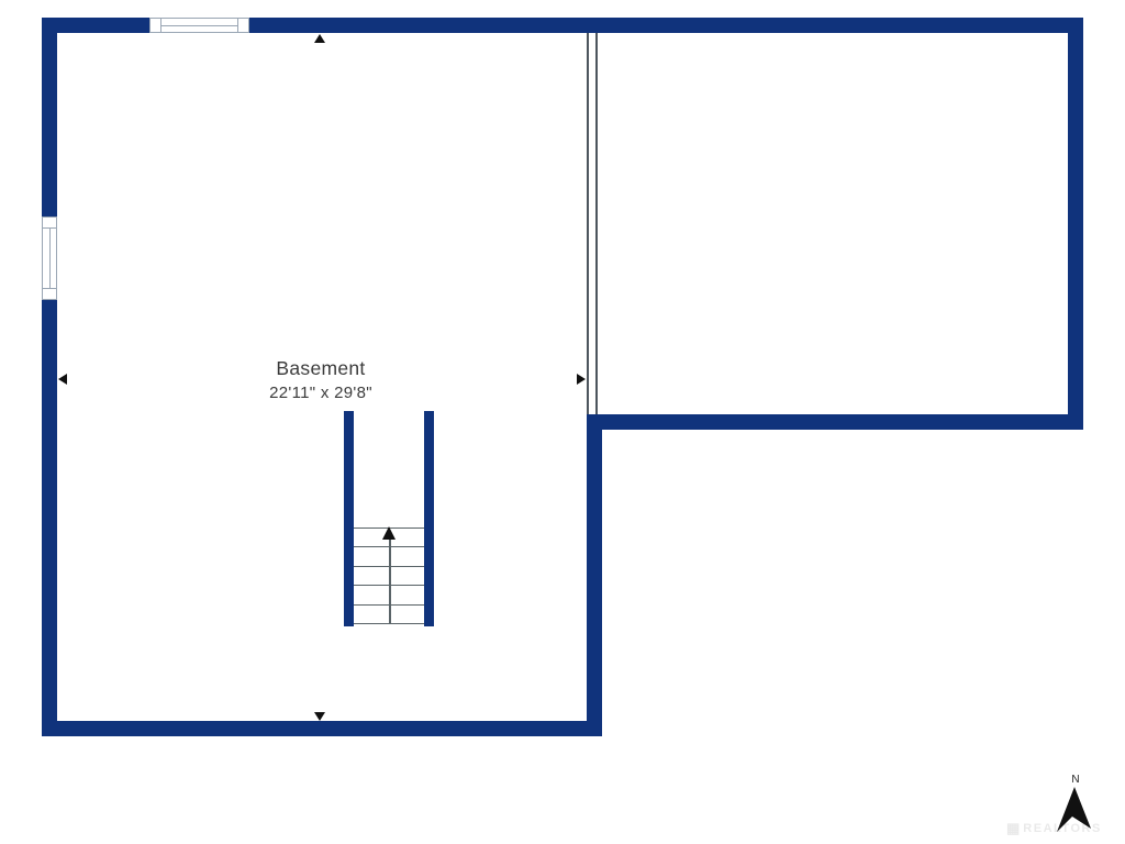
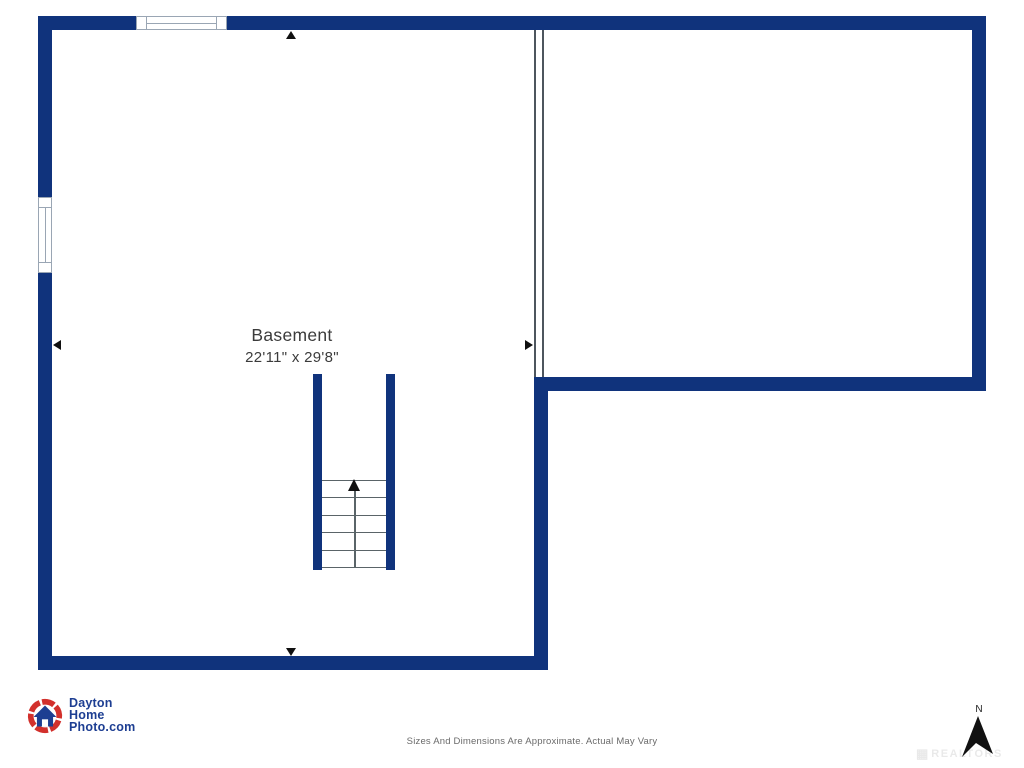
  Basement
  22'11" x 29'8"
+ Dayton
+ Home
+ Photo.com
+ Sizes And Dimensions Are Approximate. Actual May Vary
  REALTORS
  N
